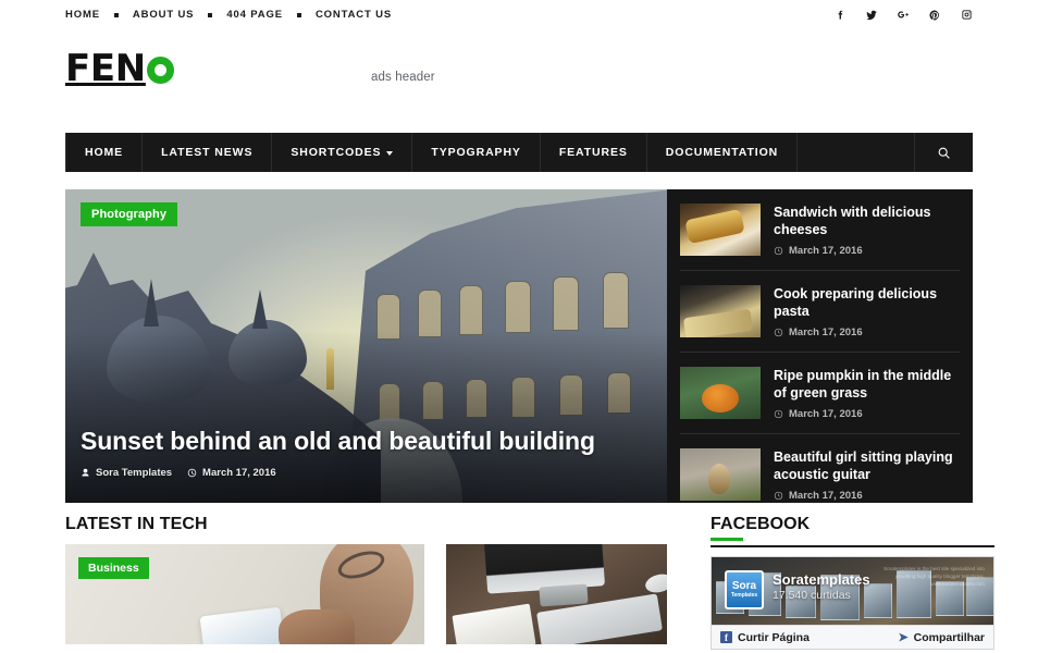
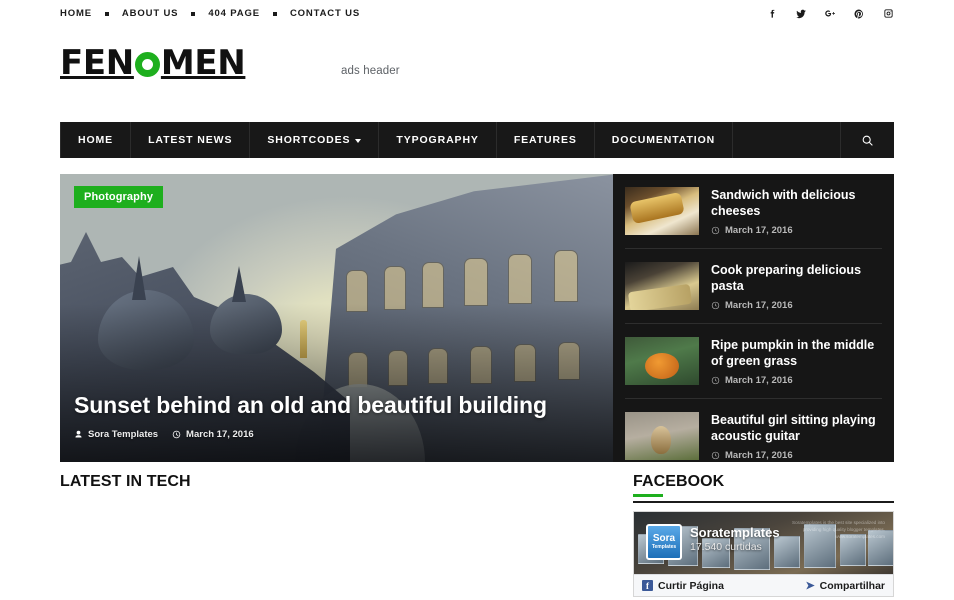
  HOME
  ABOUT US
  404 PAGE
  CONTACT US
  FEN
+ MEN
  ads header
  HOME
  LATEST NEWS
  SHORTCODES
  TYPOGRAPHY
  FEATURES
  DOCUMENTATION
  Photography
  Sunset behind an old and beautiful building
  Sora Templates
  March 17, 2016
  Sandwich with delicious cheeses
  March 17, 2016
  Cook preparing delicious pasta
  March 17, 2016
  Ripe pumpkin in the middle of green grass
  March 17, 2016
  Beautiful girl sitting playing acoustic guitar
  March 17, 2016
  LATEST IN TECH
- Business
  FACEBOOK
  Sora
  Soratemplates
  17.540 curtidas
  f
  Curtir Página
  ➤
  Compartilhar
